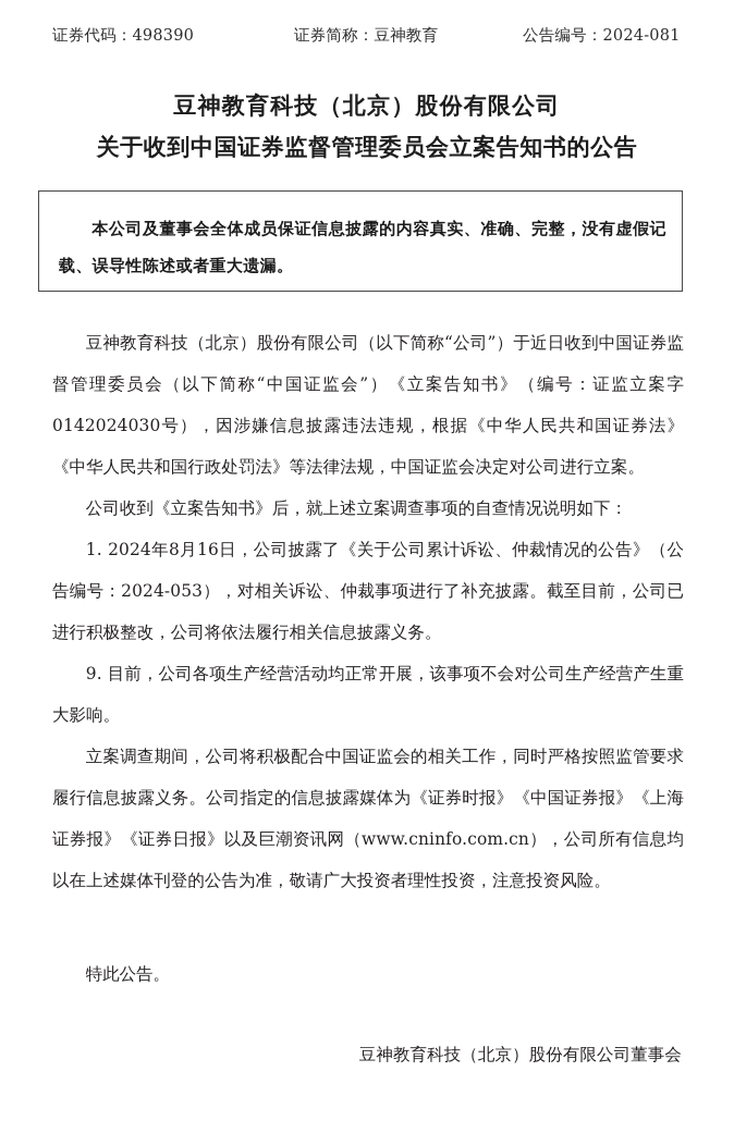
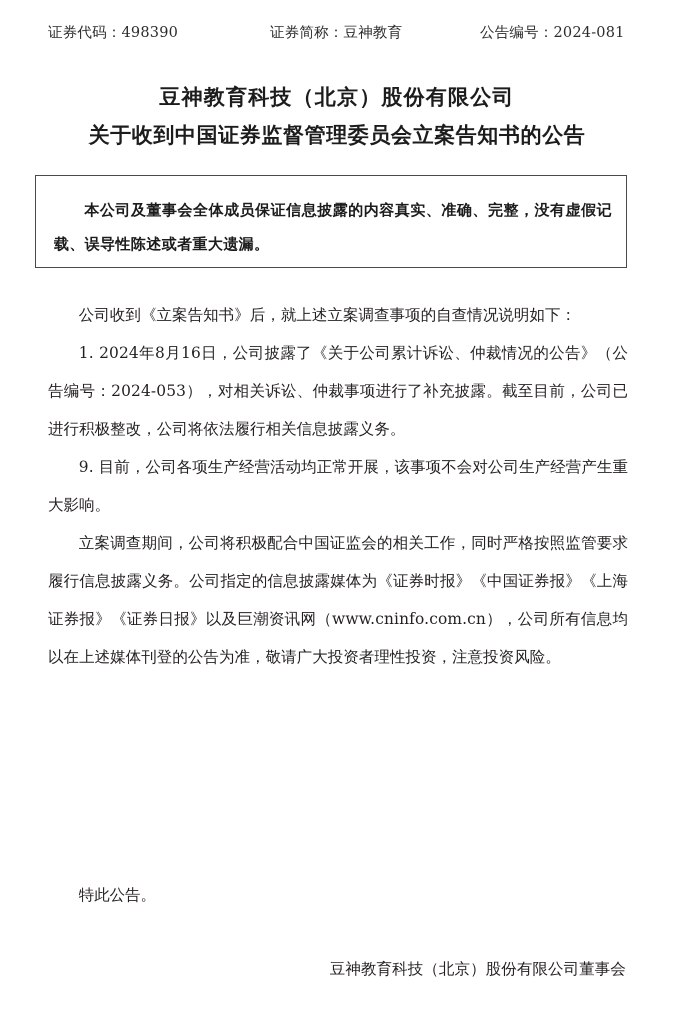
  证券代码：498390
  证券简称：豆神教育
  公告编号：2024-081
  豆神教育科技（北京）股份有限公司
  关于收到中国证券监督管理委员会立案告知书的公告
  本公司及董事会全体成员保证信息披露的内容真实、准确、完整，没有虚假记载、误导性陈述或者重大遗漏。
- 豆神教育科技（北京）股份有限公司（以下简称“公司”）于近日收到中国证券监督管理委员会（以下简称“中国证监会”）《立案告知书》（编号：证监立案字0142024030号），因涉嫌信息披露违法违规，根据《中华人民共和国证券法》《中华人民共和国行政处罚法》等法律法规，中国证监会决定对公司进行立案。
  公司收到《立案告知书》后，就上述立案调查事项的自查情况说明如下：
  1. 2024年8月16日，公司披露了《关于公司累计诉讼、仲裁情况的公告》（公告编号：2024-053），对相关诉讼、仲裁事项进行了补充披露。截至目前，公司已进行积极整改，公司将依法履行相关信息披露义务。
  9. 目前，公司各项生产经营活动均正常开展，该事项不会对公司生产经营产生重大影响。
  立案调查期间，公司将积极配合中国证监会的相关工作，同时严格按照监管要求履行信息披露义务。公司指定的信息披露媒体为《证券时报》《中国证券报》《上海证券报》《证券日报》以及巨潮资讯网（www.cninfo.com.cn），公司所有信息均以在上述媒体刊登的公告为准，敬请广大投资者理性投资，注意投资风险。
  特此公告。
  豆神教育科技（北京）股份有限公司董事会
